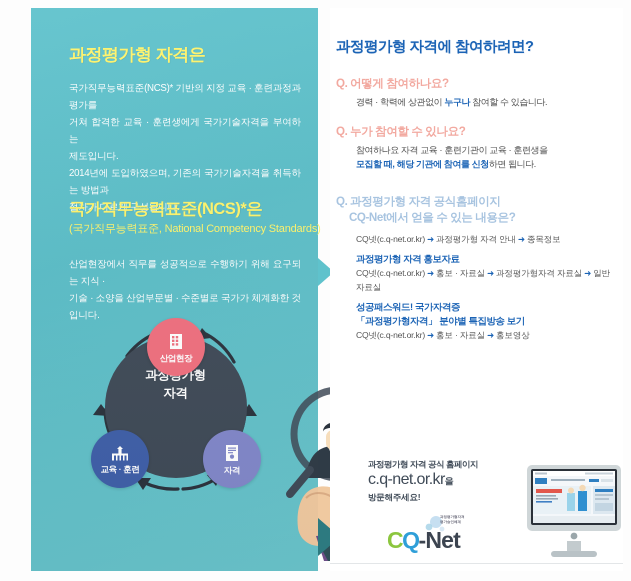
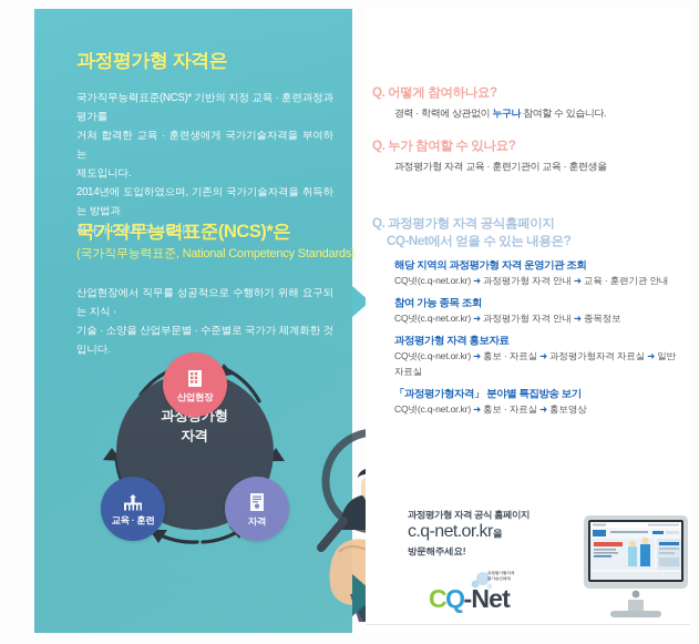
- 과정평가형 자격에 참여하려면?
  Q. 어떻게 참여하나요?
  경력 · 학력에 상관없이 누구나 참여할 수 있습니다.
  Q. 누가 참여할 수 있나요?
- 참여하나요 자격 교육 · 훈련기관이 교육 · 훈련생을
+ 과정평가형 자격 교육 · 훈련기관이 교육 · 훈련생을
- 모집할 때, 해당 기관에 참여를 신청하면 됩니다.
  Q. 과정평가형 자격 공식홈페이지
  CQ-Net에서 얻을 수 있는 내용은?
+ 해당 지역의 과정평가형 자격 운영기관 조회
+ CQ넷(c.q-net.or.kr) ➜ 과정평가형 자격 안내 ➜ 교육 · 훈련기관 안내
+ 참여 가능 종목 조회
  CQ넷(c.q-net.or.kr) ➜ 과정평가형 자격 안내 ➜ 종목정보
  과정평가형 자격 홍보자료
  CQ넷(c.q-net.or.kr) ➜ 홍보 · 자료실 ➜ 과정평가형자격 자료실 ➜ 일반자료실
- 성공패스워드! 국가자격증
  「과정평가형자격」 분야별 특집방송 보기
  CQ넷(c.q-net.or.kr) ➜ 홍보 · 자료실 ➜ 홍보영상
  과정평가형 자격 공식 홈페이지
  c.q-net.or.kr을
  방문해주세요!
  CQ-Net
